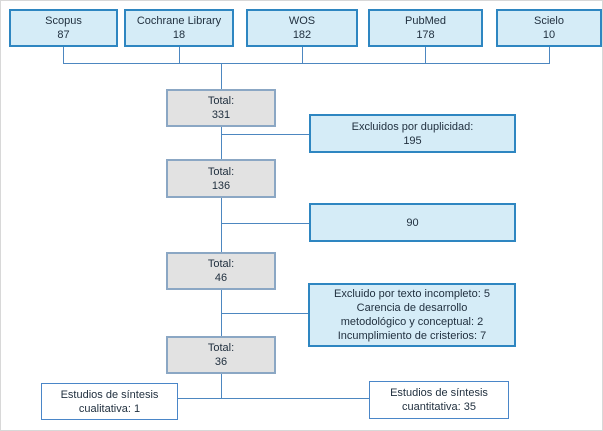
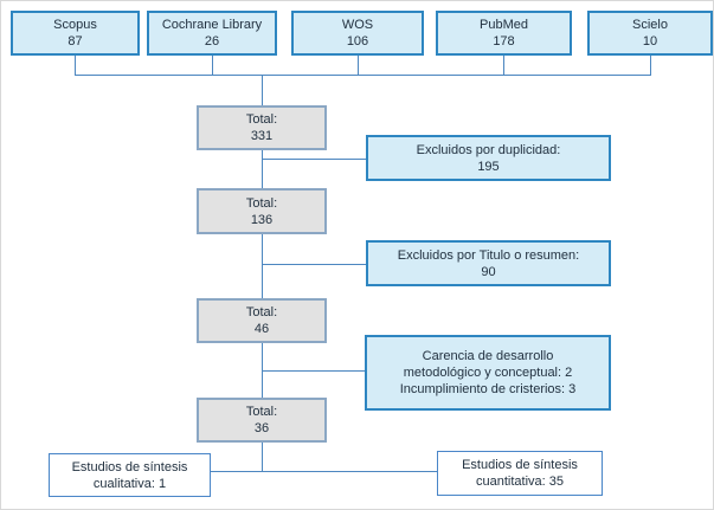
  Scopus
  87
  Cochrane Library
- 18
+ 26
  WOS
- 182
+ 106
  PubMed
  178
  Scielo
  10
  Total:
  331
  Total:
  136
  Total:
  46
  Total:
  36
  Excluidos por duplicidad:
  195
+ Excluidos por Titulo o resumen:
  90
- Excluido por texto incompleto: 5
  Carencia de desarrollo
  metodológico y conceptual: 2
- Incumplimiento de cristerios: 7
+ Incumplimiento de cristerios: 3
  Estudios de síntesis
  cualitativa: 1
  Estudios de síntesis
  cuantitativa: 35
